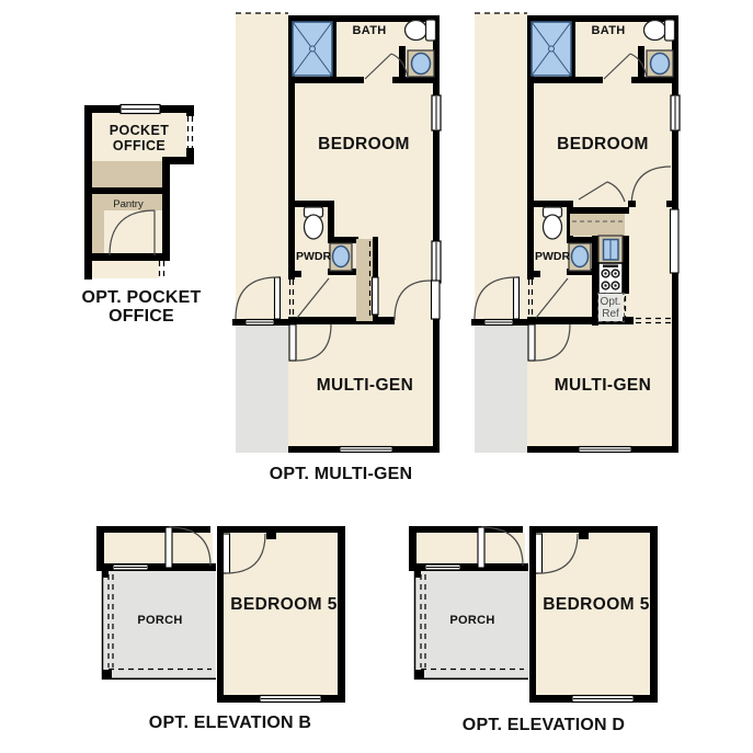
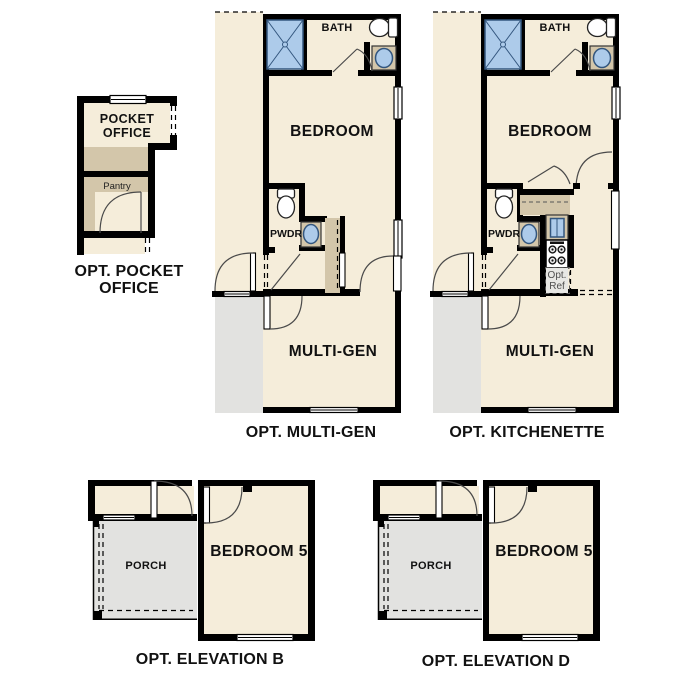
  POCKET
  OFFICE
  Pantry
  OPT. POCKET
  OFFICE
  BATH
  BEDROOM
  PWDR
  MULTI-GEN
  OPT. MULTI-GEN
  Opt.
  Ref
  BATH
  BEDROOM
  PWDR
  MULTI-GEN
+ OPT. KITCHENETTE
  PORCH
  BEDROOM 5
  OPT. ELEVATION B
  PORCH
  BEDROOM 5
  OPT. ELEVATION D
